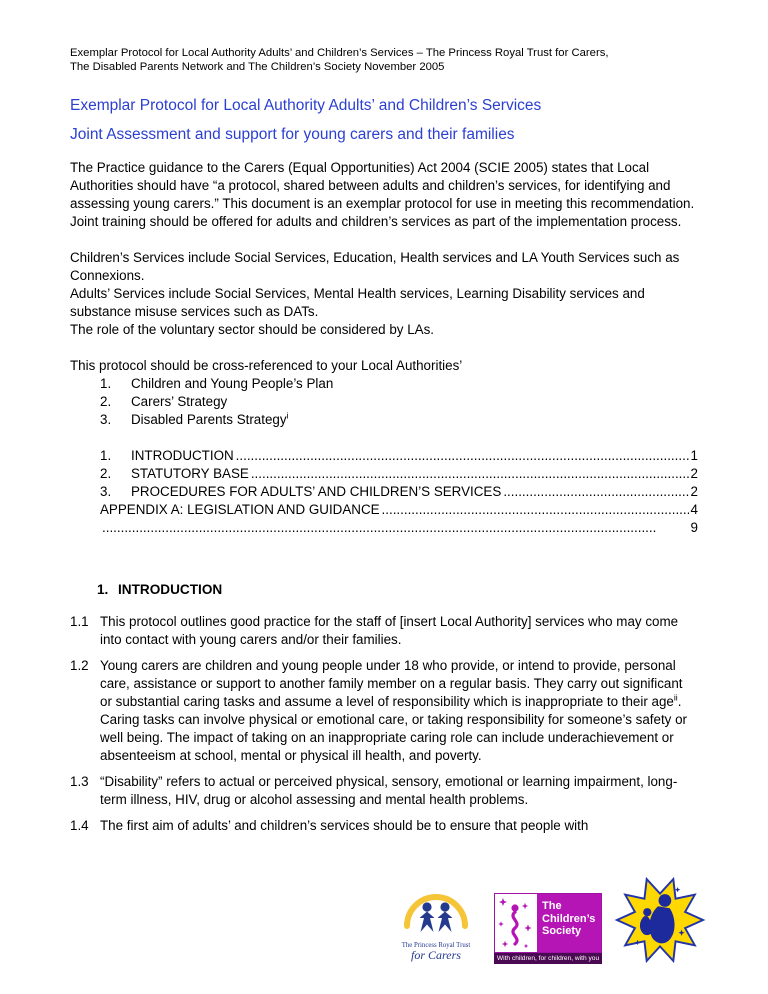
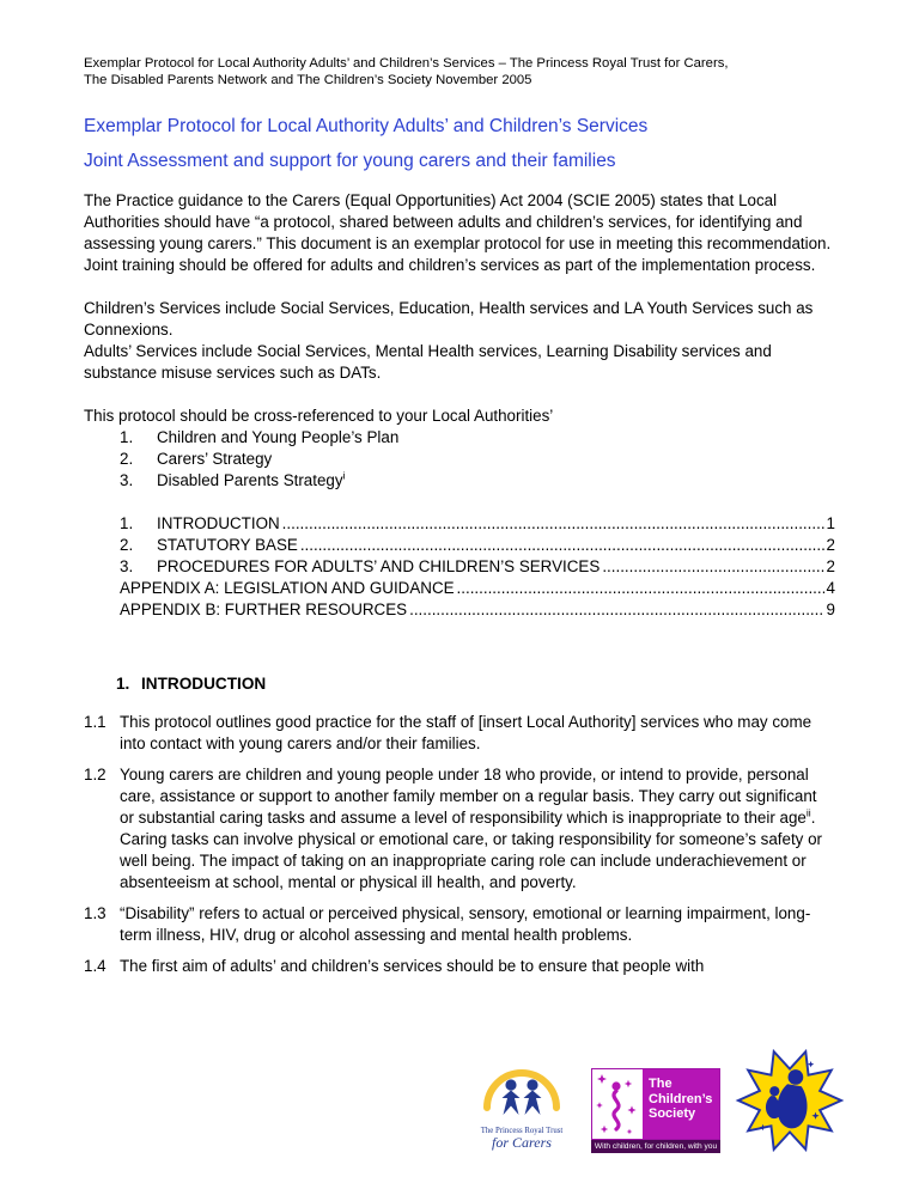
  Exemplar Protocol for Local Authority Adults’ and Children’s Services – The Princess Royal Trust for Carers,
  The Disabled Parents Network and The Children’s Society November 2005
  Exemplar Protocol for Local Authority Adults’ and Children’s Services
  Joint Assessment and support for young carers and their families
  The Practice guidance to the Carers (Equal Opportunities) Act 2004 (SCIE 2005) states that Local Authorities should have “a protocol, shared between adults and children’s services, for identifying and assessing young carers.” This document is an exemplar protocol for use in meeting this recommendation. Joint training should be offered for adults and children’s services as part of the implementation process.
  Children’s Services include Social Services, Education, Health services and LA Youth Services such as Connexions.
  Adults’ Services include Social Services, Mental Health services, Learning Disability services and substance misuse services such as DATs.
- The role of the voluntary sector should be considered by LAs.
  This protocol should be cross-referenced to your Local Authorities’
  1.
  Children and Young People’s Plan
  2.
  Carers’ Strategy
  3.
  Disabled Parents Strategyi
  1.
  INTRODUCTION
  1
  2.
  STATUTORY BASE
  2
  3.
  PROCEDURES FOR ADULTS’ AND CHILDREN’S SERVICES
  2
  APPENDIX A: LEGISLATION AND GUIDANCE
  4
+ APPENDIX B: FURTHER RESOURCES
  9
  1.
  INTRODUCTION
  1.1
  This protocol outlines good practice for the staff of [insert Local Authority] services who may come into contact with young carers and/or their families.
  1.2
  Young carers are children and young people under 18 who provide, or intend to provide, personal care, assistance or support to another family member on a regular basis. They carry out significant or substantial caring tasks and assume a level of responsibility which is inappropriate to their ageii. Caring tasks can involve physical or emotional care, or taking responsibility for someone’s safety or well being. The impact of taking on an inappropriate caring role can include underachievement or absenteeism at school, mental or physical ill health, and poverty.
  1.3
  “Disability” refers to actual or perceived physical, sensory, emotional or learning impairment, long-term illness, HIV, drug or alcohol assessing and mental health problems.
  1.4
  The first aim of adults’ and children’s services should be to ensure that people with
  for Carers
  The
  Children’s
  Society
